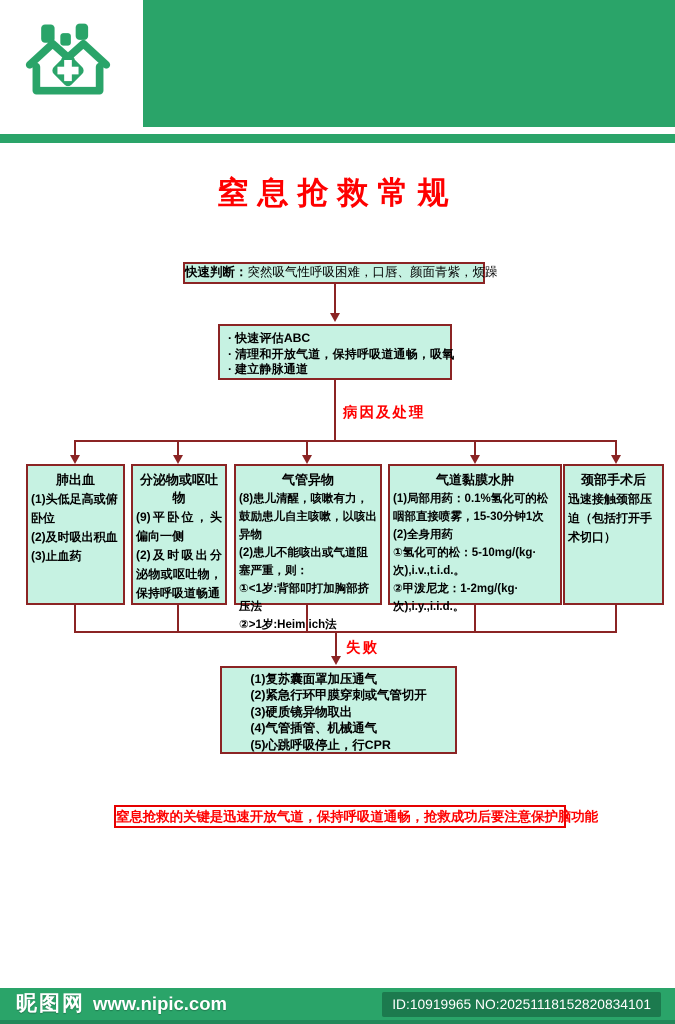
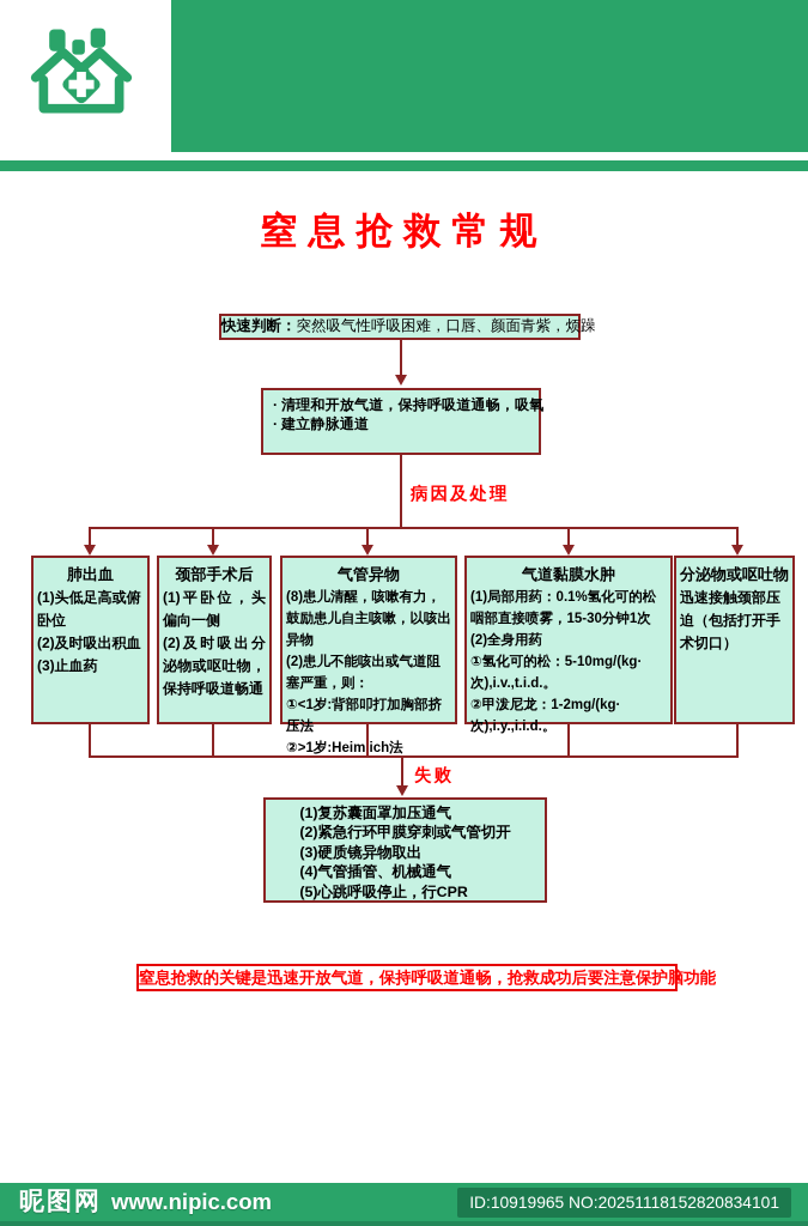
  窒息抢救常规
  快速判断：突然吸气性呼吸困难，口唇、颜面青紫，烦躁
- 快速评估ABC
  清理和开放气道，保持呼吸道通畅，吸氧
  建立静脉通道
  病因及处理
  肺出血
  (1)头低足高或俯卧位
  (2)及时吸出积血
  (3)止血药
- 分泌物或呕吐物
+ 颈部手术后
- (9)平卧位，头偏向一侧
+ (1)平卧位，头偏向一侧
  (2)及时吸出分泌物或呕吐物，保持呼吸道畅通
  气管异物
  (8)患儿清醒，咳嗽有力，鼓励患儿自主咳嗽，以咳出异物
  (2)患儿不能咳出或气道阻塞严重，则：
  ①<1岁:背部叩打加胸部挤压法
  ②>1岁:Heimich法
  气道黏膜水肿
  (1)局部用药：0.1%氢化可的松咽部直接喷雾，15-30分钟1次
  (2)全身用药
  ①氢化可的松：5-10mg/(kg·次),i.v.,t.i.d.。
  ②甲泼尼龙：1-2mg/(kg·次),i.y.,i.i.d.。
- 颈部手术后
+ 分泌物或呕吐物
  迅速接触颈部压迫（包括打开手术切口）
  失败
  (1)复苏囊面罩加压通气
  (2)紧急行环甲膜穿刺或气管切开
  (3)硬质镜异物取出
  (4)气管插管、机械通气
  (5)心跳呼吸停止，行CPR
  窒息抢救的关键是迅速开放气道，保持呼吸道通畅，抢救成功后要注意保护脑功能
  昵图网
  www.nipic.com
  ID:10919965 NO:20251118152820834101
